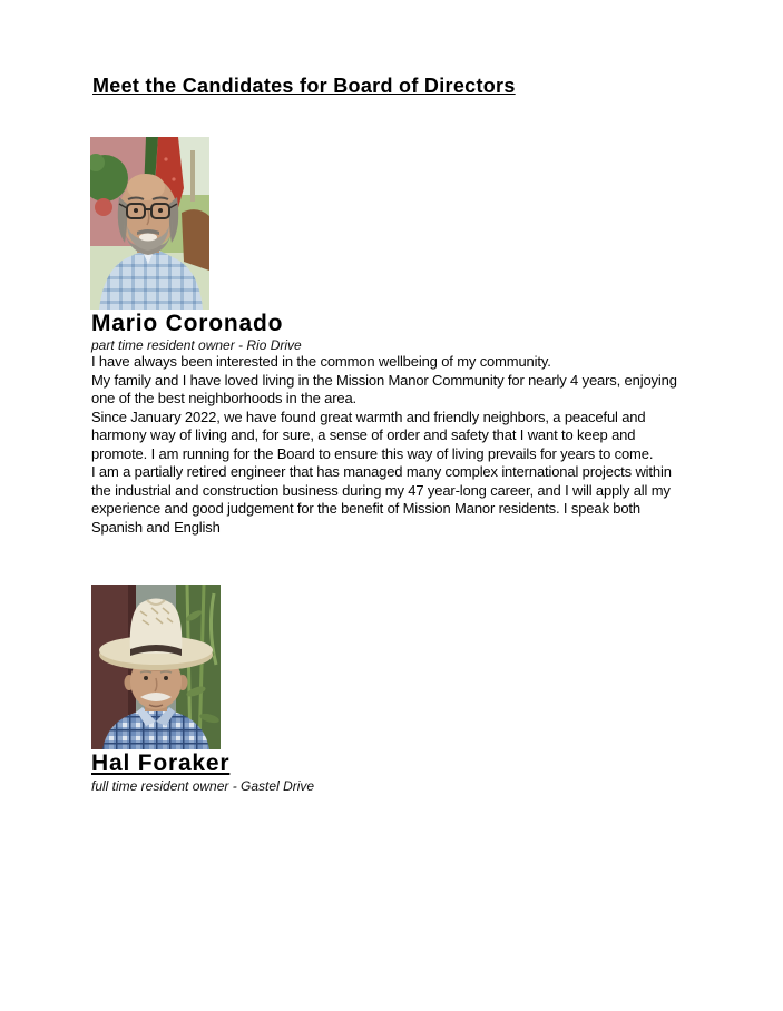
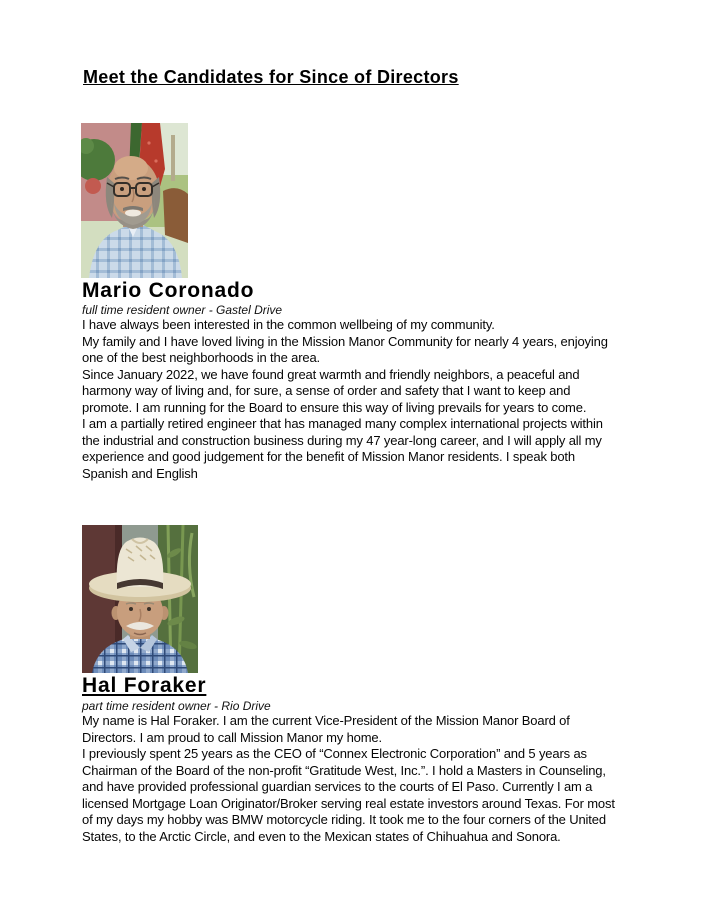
- Meet the Candidates for Board of Directors
+ Meet the Candidates for Since of Directors
  Mario Coronado
- part time resident owner - Rio Drive
+ full time resident owner - Gastel Drive
  I have always been interested in the common wellbeing of my community.
  My family and I have loved living in the Mission Manor Community for nearly 4 years, enjoying
  one of the best neighborhoods in the area.
  Since January 2022, we have found great warmth and friendly neighbors, a peaceful and
  harmony way of living and, for sure, a sense of order and safety that I want to keep and
  promote. I am running for the Board to ensure this way of living prevails for years to come.
  I am a partially retired engineer that has managed many complex international projects within
  the industrial and construction business during my 47 year-long career, and I will apply all my
  experience and good judgement for the benefit of Mission Manor residents. I speak both
  Spanish and English
  Hal Foraker
- full time resident owner - Gastel Drive
+ part time resident owner - Rio Drive
+ My name is Hal Foraker. I am the current Vice-President of the Mission Manor Board of
+ Directors. I am proud to call Mission Manor my home.
+ I previously spent 25 years as the CEO of “Connex Electronic Corporation” and 5 years as
+ Chairman of the Board of the non-profit “Gratitude West, Inc.”. I hold a Masters in Counseling,
+ and have provided professional guardian services to the courts of El Paso. Currently I am a
+ licensed Mortgage Loan Originator/Broker serving real estate investors around Texas. For most
+ of my days my hobby was BMW motorcycle riding. It took me to the four corners of the United
+ States, to the Arctic Circle, and even to the Mexican states of Chihuahua and Sonora.
